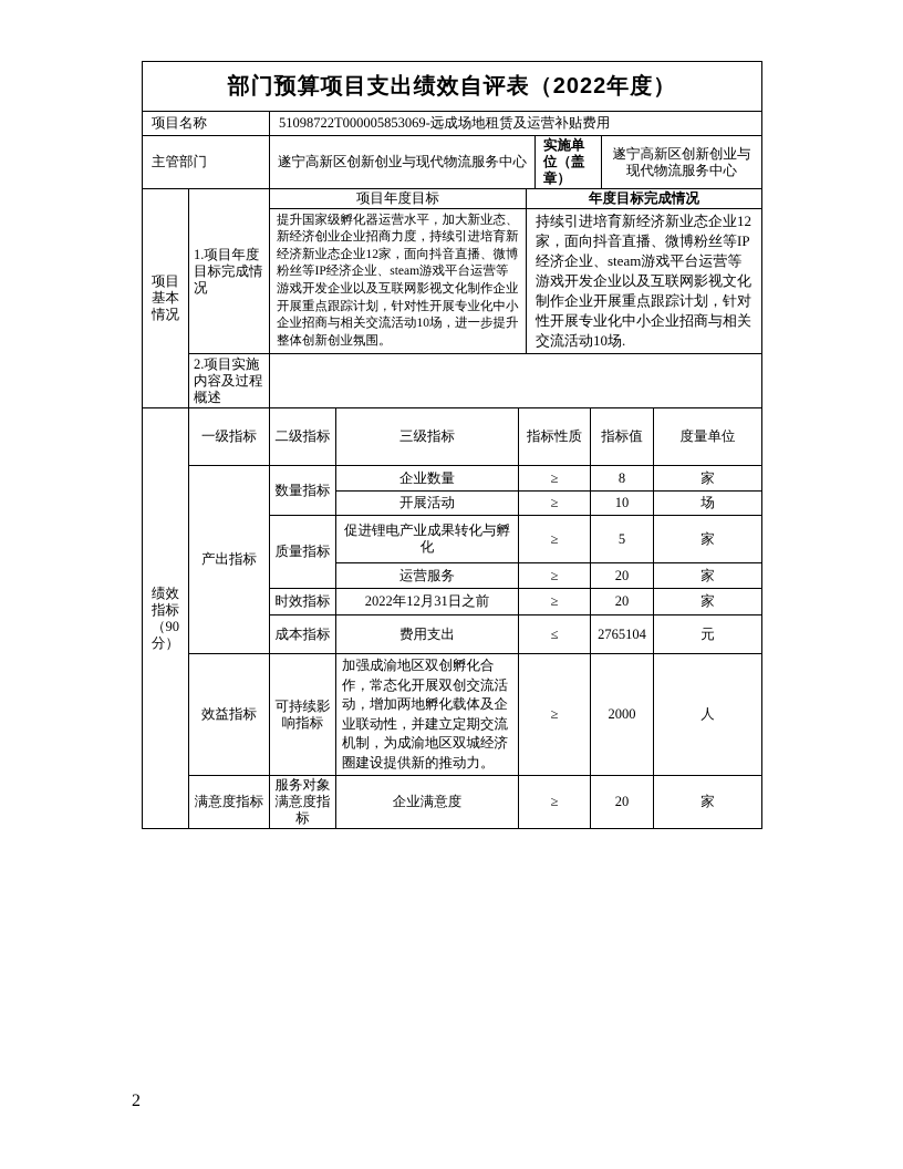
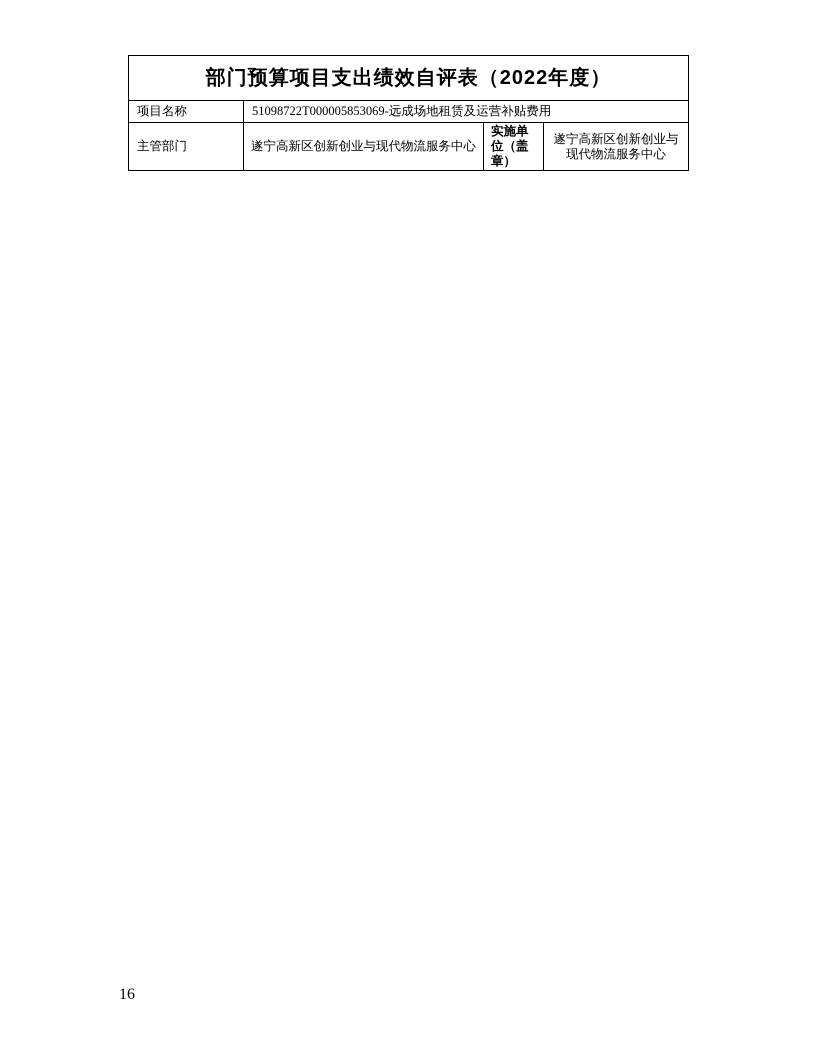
  部门预算项目支出绩效自评表（2022年度）
  项目名称	51098722T000005853069-远成场地租赁及运营补贴费用
  主管部门	遂宁高新区创新创业与现代物流服务中心	实施单位（盖章）	遂宁高新区创新创业与现代物流服务中心
- 项目 基本 情况	1.项目年度目标完成情况	项目年度目标	年度目标完成情况
- 提升国家级孵化器运营水平，加大新业态、新经济创业企业招商力度，持续引进培育新经济新业态企业12家，面向抖音直播、微博粉丝等IP经济企业、steam游戏平台运营等游戏开发企业以及互联网影视文化制作企业开展重点跟踪计划，针对性开展专业化中小企业招商与相关交流活动10场，进一步提升整体创新创业氛围。	持续引进培育新经济新业态企业12家，面向抖音直播、微博粉丝等IP经济企业、steam游戏平台运营等游戏开发企业以及互联网影视文化制作企业开展重点跟踪计划，针对性开展专业化中小企业招商与相关交流活动10场.
- 2.项目实施内容及过程概述
- 绩效 指标 （90 分）	一级指标	二级指标	三级指标	指标性质	指标值	度量单位
- 产出指标	数量指标	企业数量	≥	8	家
- 开展活动	≥	10	场
- 质量指标	促进锂电产业成果转化与孵化	≥	5	家
- 运营服务	≥	20	家
- 时效指标	2022年12月31日之前	≥	20	家
- 成本指标	费用支出	≤	2765104	元
- 效益指标	可持续影响指标	加强成渝地区双创孵化合作，常态化开展双创交流活动，增加两地孵化载体及企业联动性，并建立定期交流机制，为成渝地区双城经济圈建设提供新的推动力。	≥	2000	人
- 满意度指标	服务对象满意度指标	企业满意度	≥	20	家
- 2
+ 16
